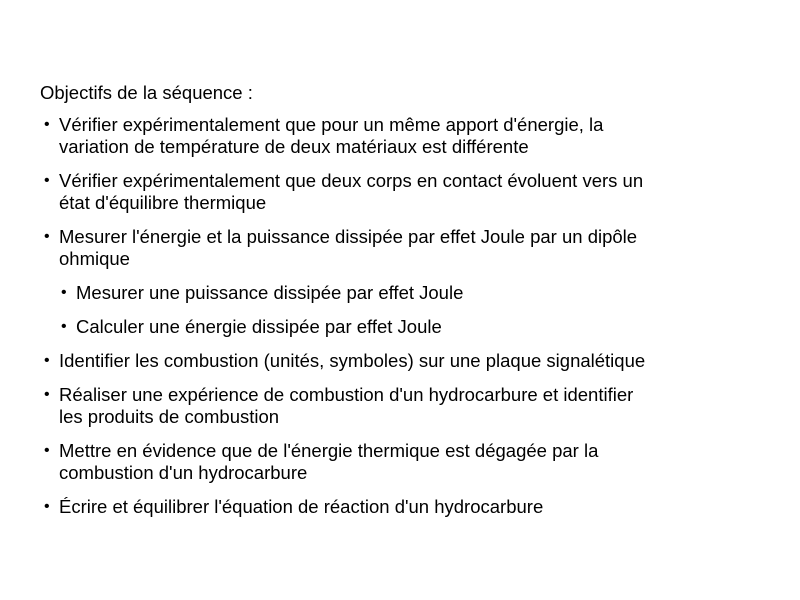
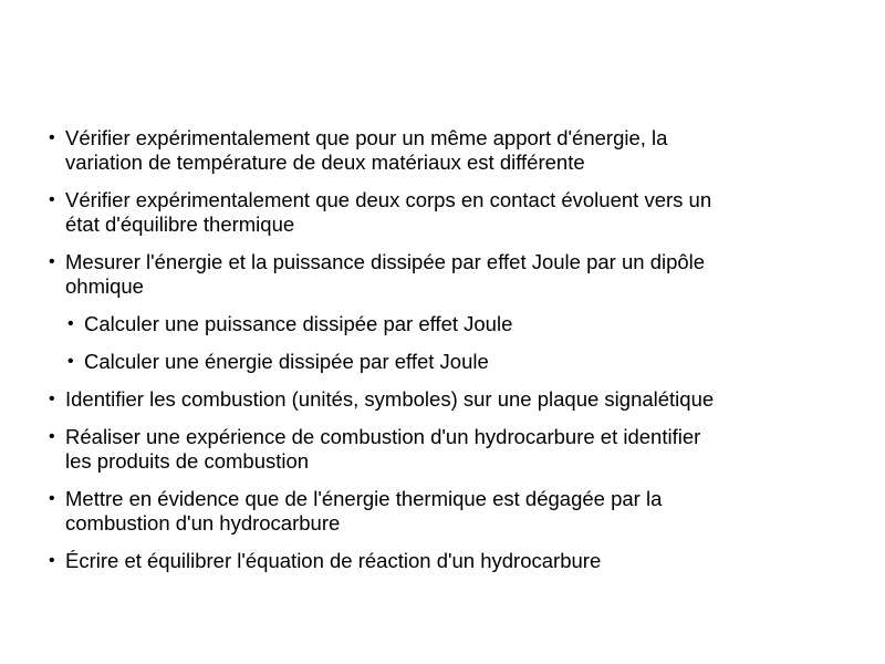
- Objectifs de la séquence :
  •
  Vérifier expérimentalement que pour un même apport d'énergie, la
  variation de température de deux matériaux est différente
  •
  Vérifier expérimentalement que deux corps en contact évoluent vers un
  état d'équilibre thermique
  •
  Mesurer l'énergie et la puissance dissipée par effet Joule par un dipôle
  ohmique
  •
- Mesurer une puissance dissipée par effet Joule
+ Calculer une puissance dissipée par effet Joule
  •
  Calculer une énergie dissipée par effet Joule
  •
  Identifier les combustion (unités, symboles) sur une plaque signalétique
  •
  Réaliser une expérience de combustion d'un hydrocarbure et identifier
  les produits de combustion
  •
  Mettre en évidence que de l'énergie thermique est dégagée par la
  combustion d'un hydrocarbure
  •
  Écrire et équilibrer l'équation de réaction d'un hydrocarbure
